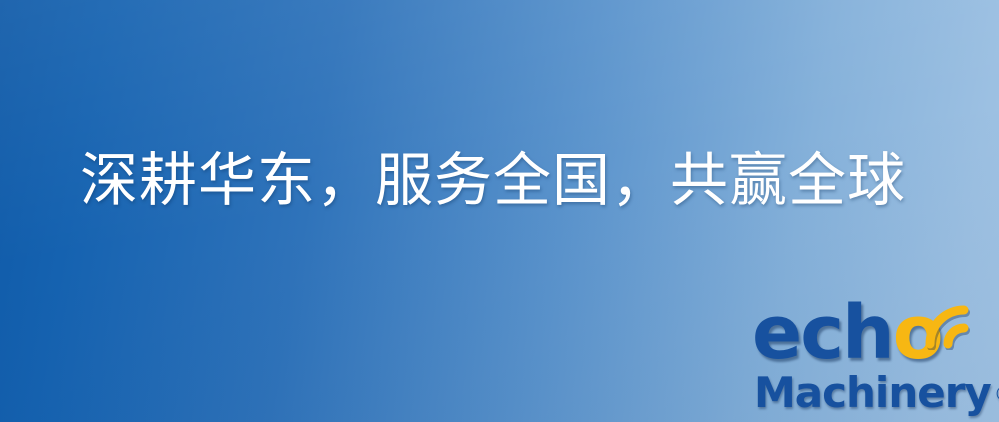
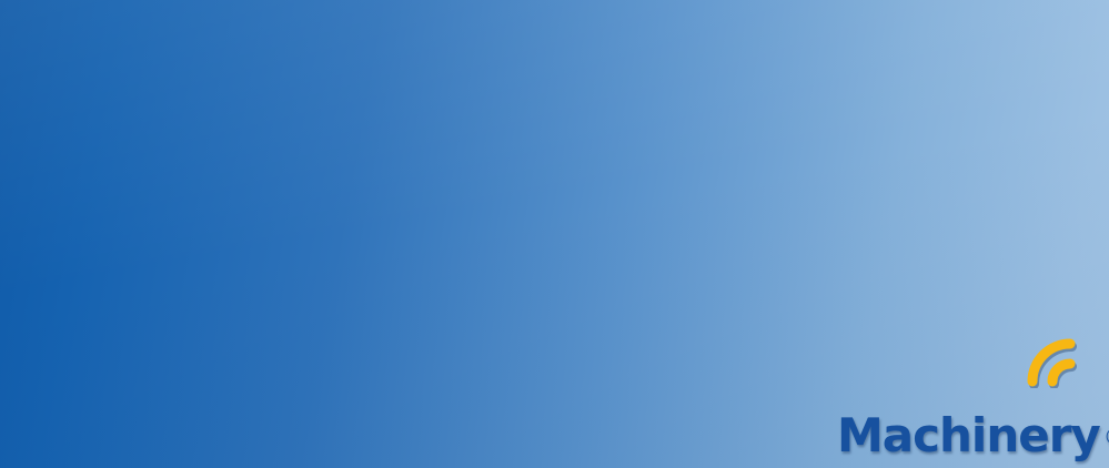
- 深耕华东，服务全国，共赢全球
- echo
  Machinery
